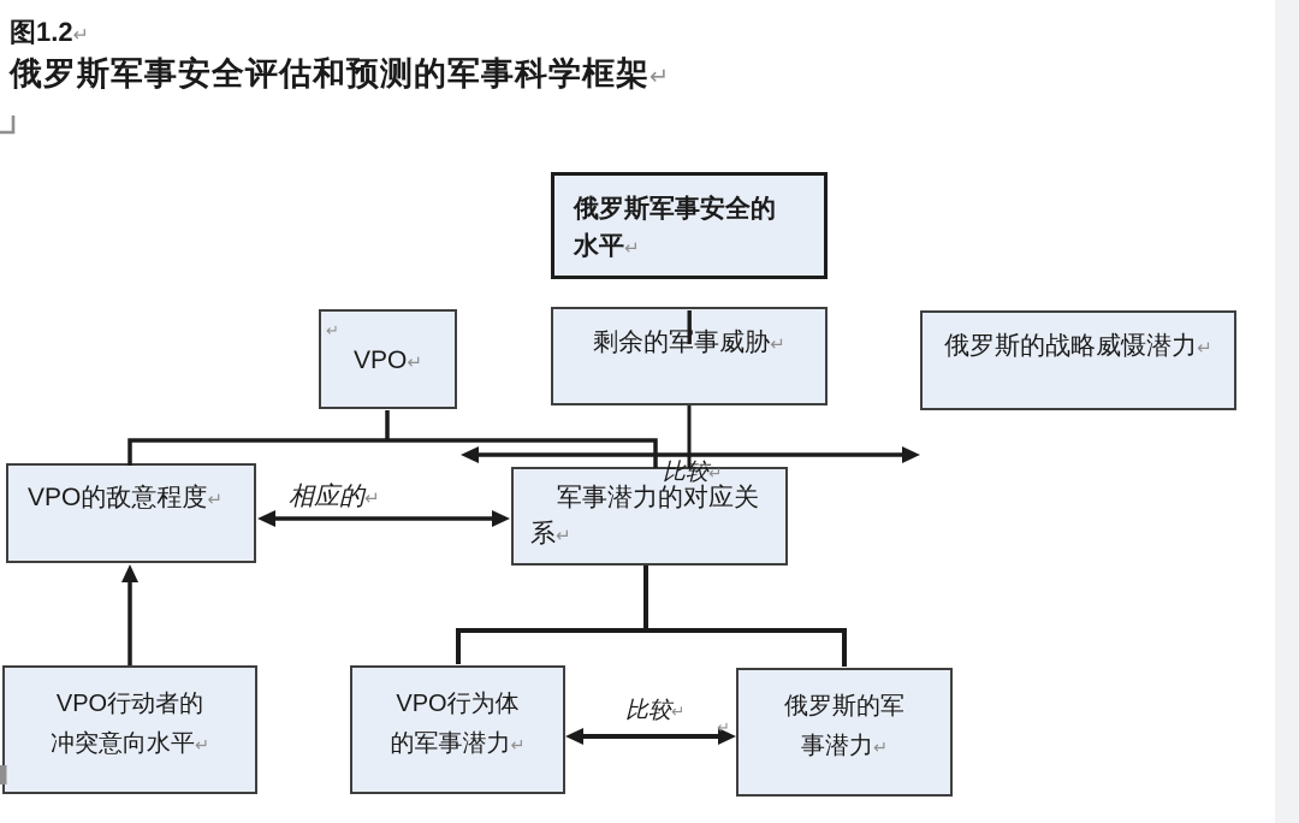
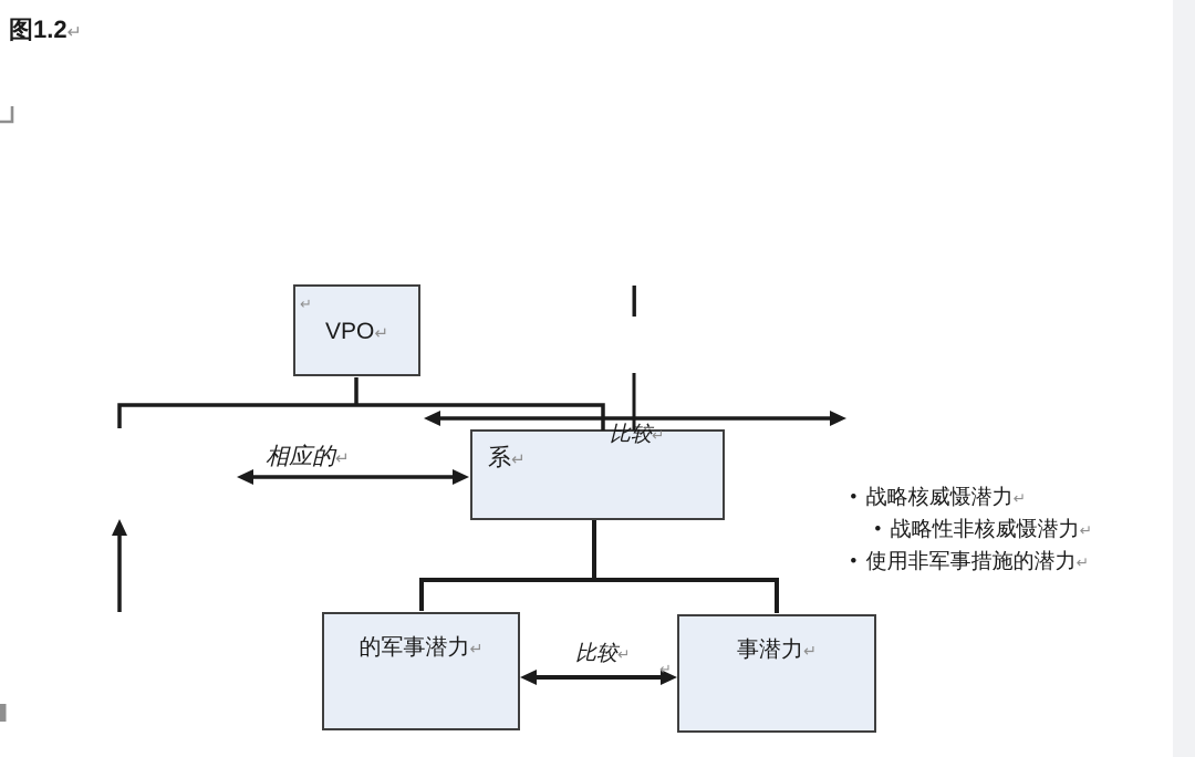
  图1.2↵
- 俄罗斯军事安全评估和预测的军事科学框架↵
- 俄罗斯军事安全的
- 水平↵
  ↵
  VPO↵
- 剩余的军事威胁↵
- 俄罗斯的战略威慑潜力↵
- VPO的敌意程度↵
- 军事潜力的对应关
  系↵
- VPO行动者的
- 冲突意向水平↵
- VPO行为体
  的军事潜力↵
- 俄罗斯的军
  事潜力↵
  比较↵
  相应的↵
  比较↵
  ↵
+ • 战略核威慑潜力↵
+ • 战略性非核威慑潜力↵
+ • 使用非军事措施的潜力↵
